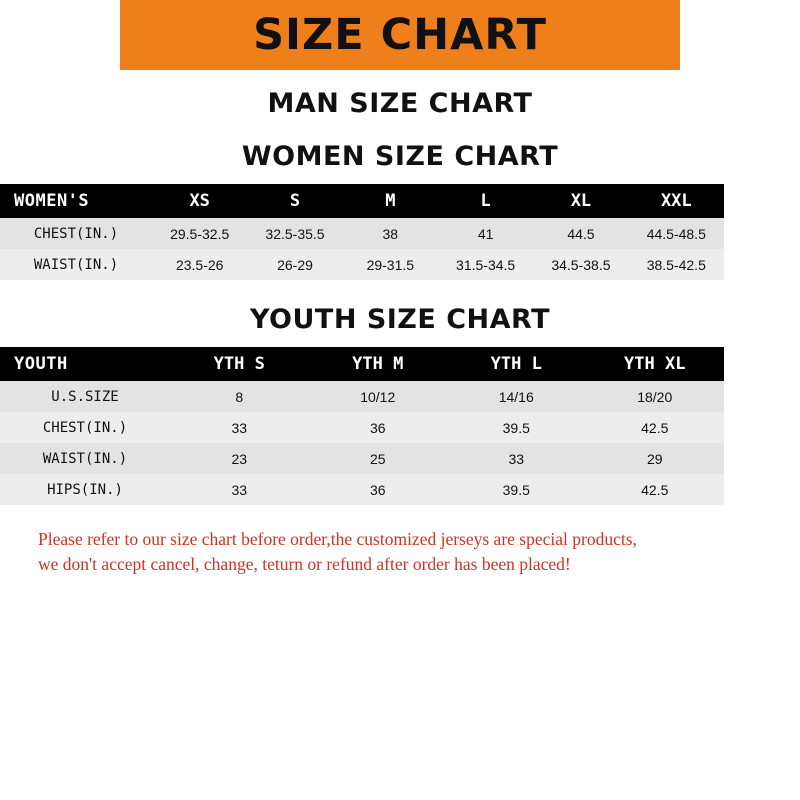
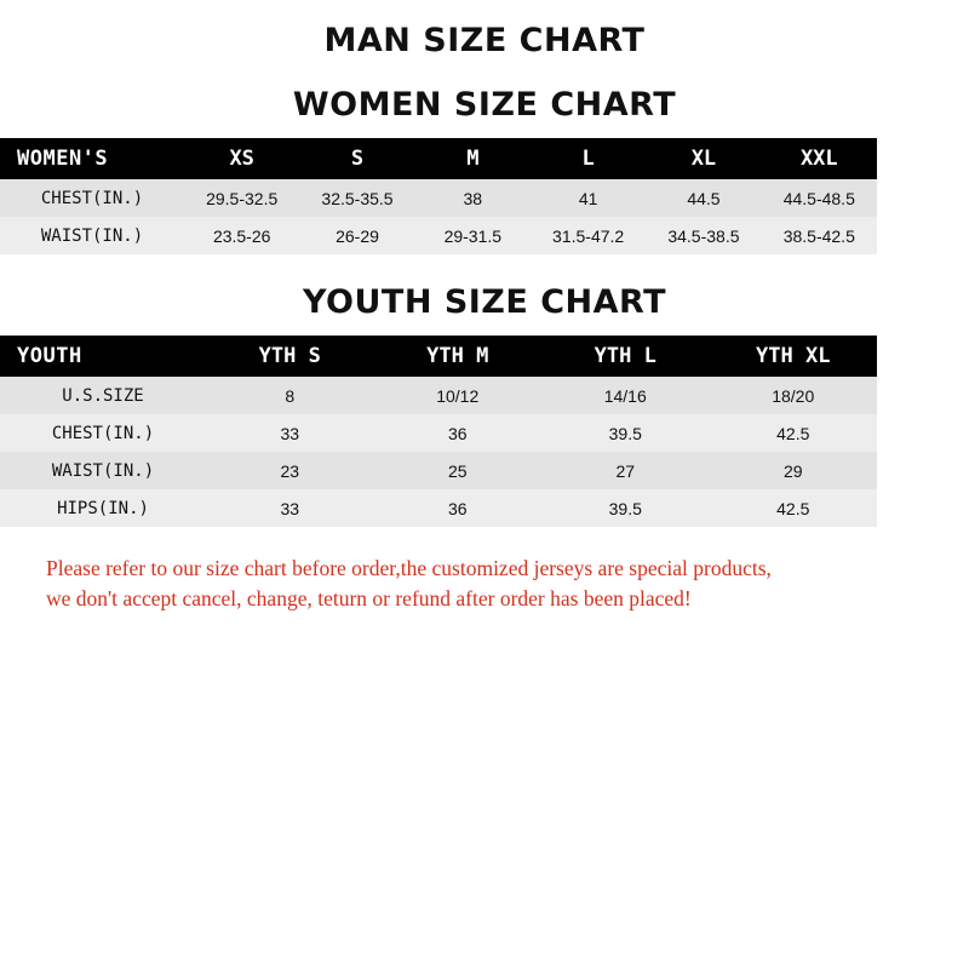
- SIZE CHART
  MAN SIZE CHART
  WOMEN SIZE CHART
  WOMEN'S	XS	S	M	L	XL	XXL
  CHEST(IN.)	29.5-32.5	32.5-35.5	38	41	44.5	44.5-48.5
- WAIST(IN.)	23.5-26	26-29	29-31.5	31.5-34.5	34.5-38.5	38.5-42.5
+ WAIST(IN.)	23.5-26	26-29	29-31.5	31.5-47.2	34.5-38.5	38.5-42.5
  YOUTH SIZE CHART
  YOUTH	YTH S	YTH M	YTH L	YTH XL
  U.S.SIZE	8	10/12	14/16	18/20
  CHEST(IN.)	33	36	39.5	42.5
- WAIST(IN.)	23	25	33	29
+ WAIST(IN.)	23	25	27	29
  HIPS(IN.)	33	36	39.5	42.5
  Please refer to our size chart before order,the customized jerseys are special products,
  we don't accept cancel, change, teturn or refund after order has been placed!
